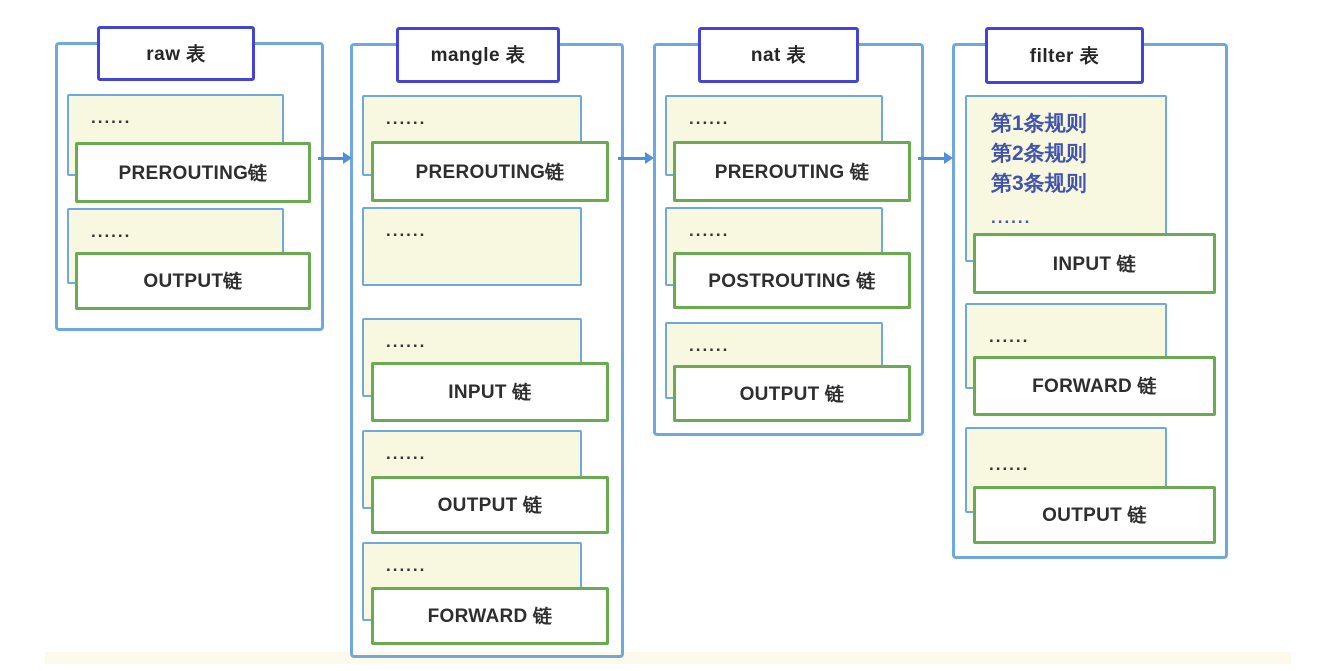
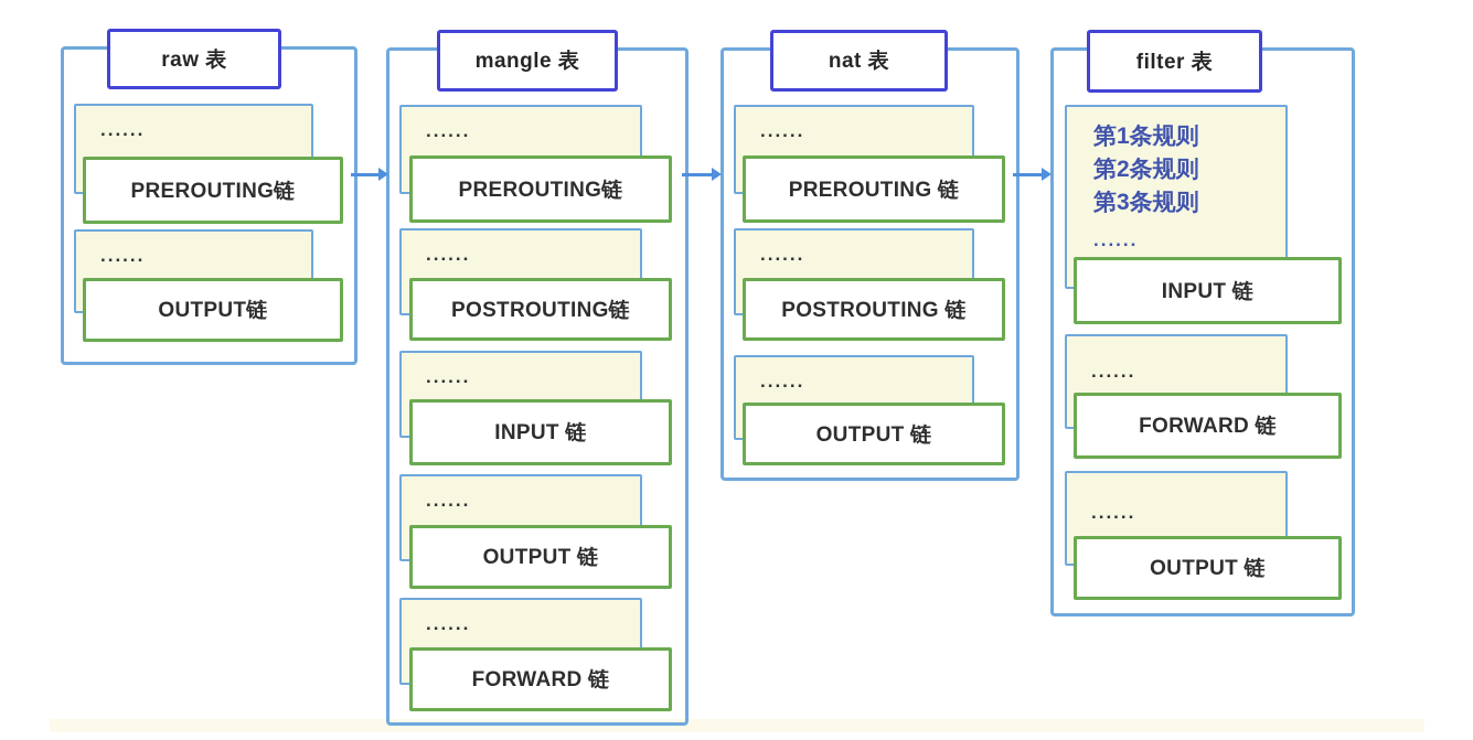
  raw 表
  ......
  PREROUTING链
  ......
  OUTPUT链
  mangle 表
  ......
  PREROUTING链
  ......
+ POSTROUTING链
  ......
  INPUT 链
  ......
  OUTPUT 链
  ......
  FORWARD 链
  nat 表
  ......
  PREROUTING 链
  ......
  POSTROUTING 链
  ......
  OUTPUT 链
  filter 表
  第1条规则
  第2条规则
  第3条规则
  ......
  INPUT 链
  ......
  FORWARD 链
  ......
  OUTPUT 链
